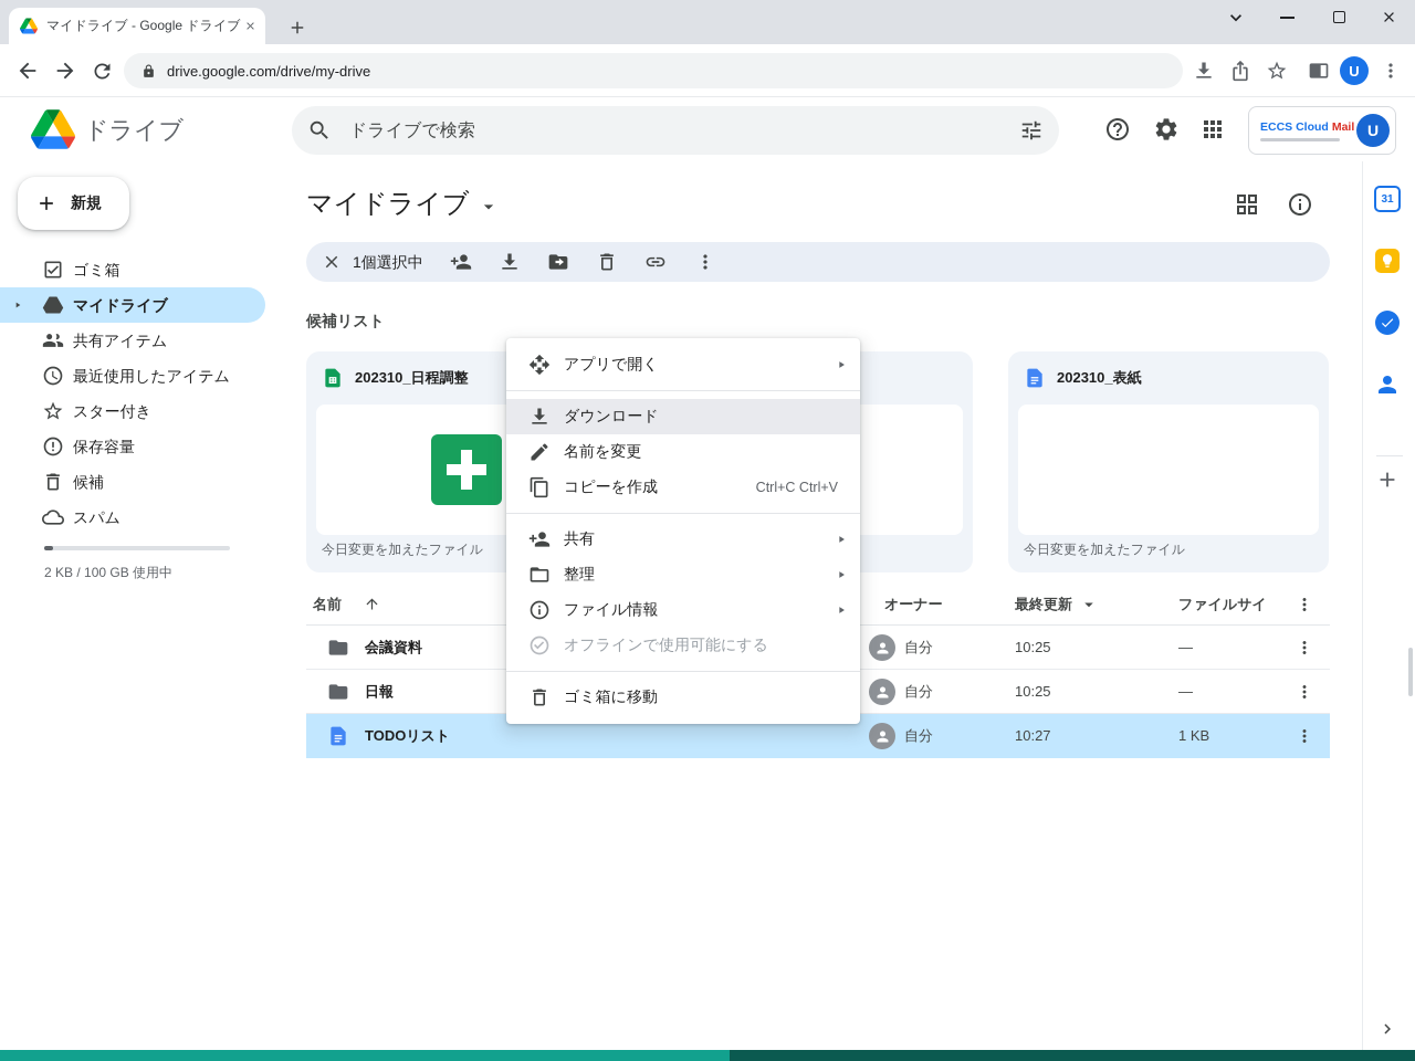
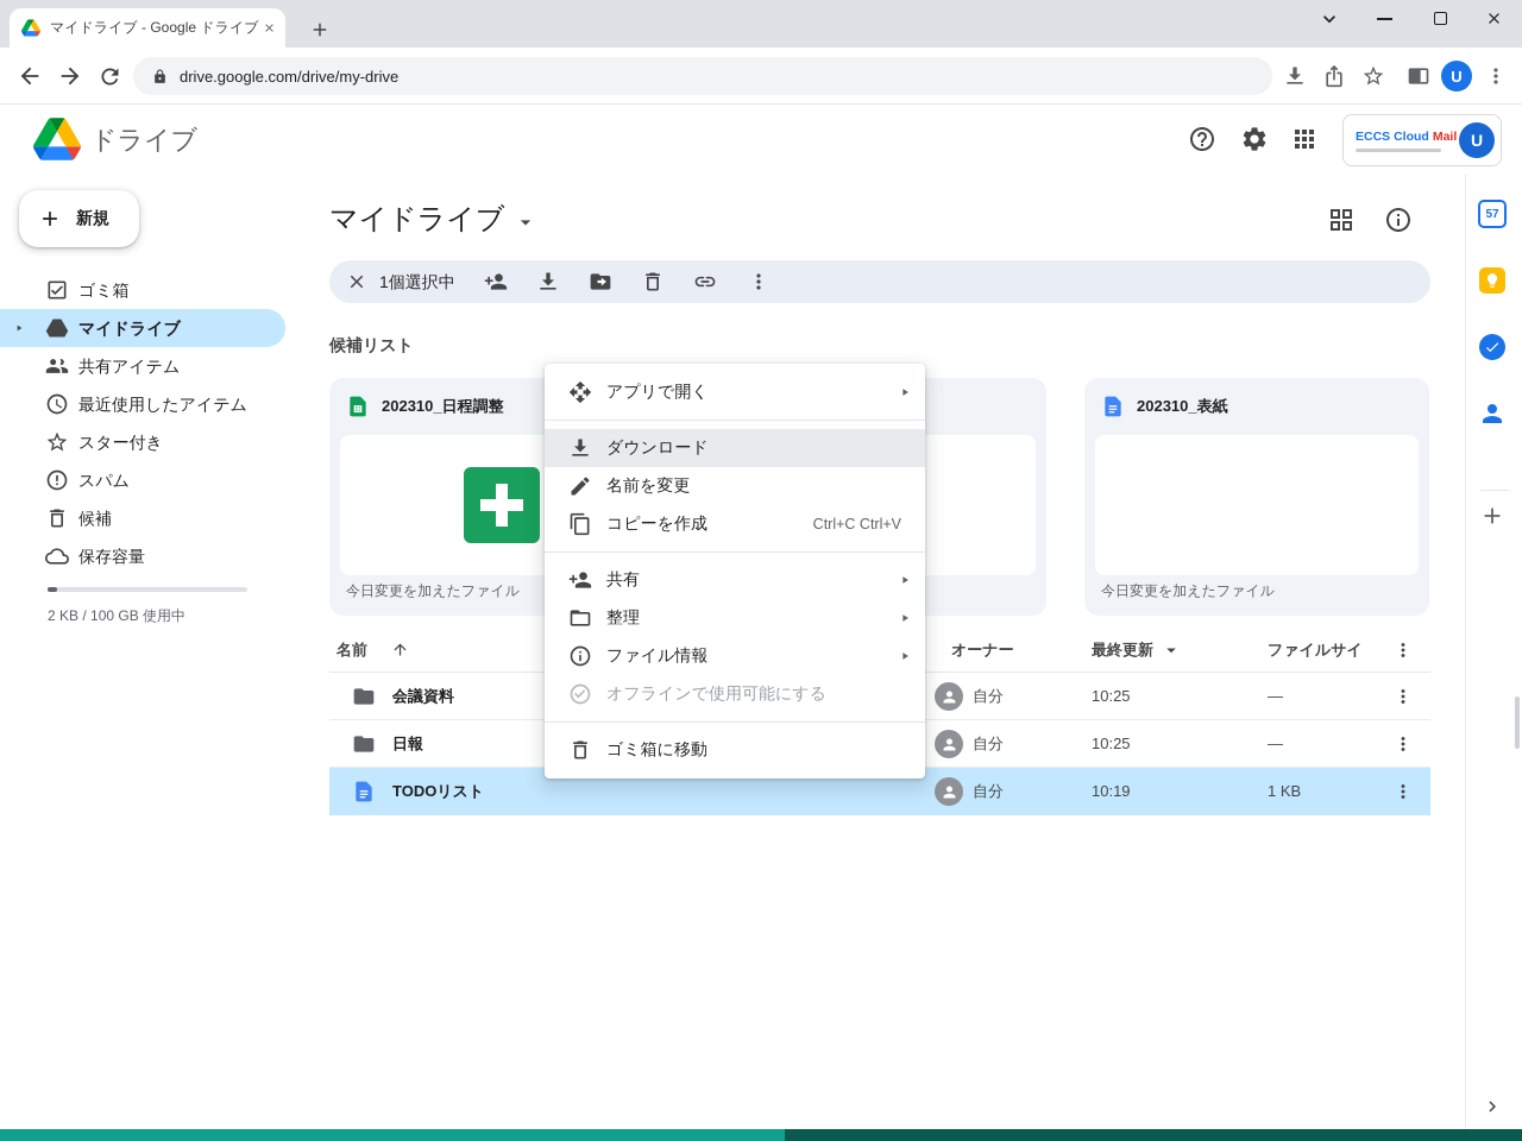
  マイドライブ - Google ドライブ
  drive.google.com/drive/my-drive
  U
  ドライブ
- ドライブで検索
  ECCS Cloud Mail
  U
  新規
  ゴミ箱
  マイドライブ
  共有アイテム
  最近使用したアイテム
  スター付き
- 保存容量
+ スパム
  候補
- スパム
+ 保存容量
  2 KB / 100 GB 使用中
  マイドライブ
  1個選択中
  候補リスト
  202310_日程調整
  今日変更を加えたファイル
  202310_表紙
  今日変更を加えたファイル
  名前
  オーナー
  最終更新
  ファイルサイ
  会議資料
  自分
  10:25
  —
  日報
  自分
  10:25
  —
  TODOリスト
  自分
- 10:27
+ 10:19
  1 KB
  アプリで開く
  ダウンロード
  名前を変更
  コピーを作成
  Ctrl+C Ctrl+V
  共有
  整理
  ファイル情報
  オフラインで使用可能にする
  ゴミ箱に移動
- 31
+ 57
